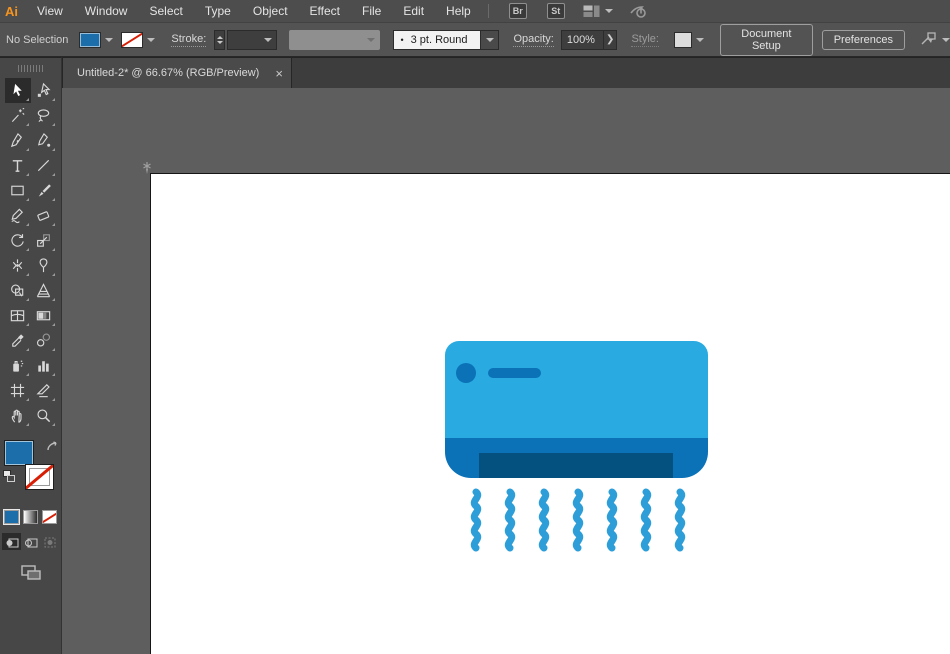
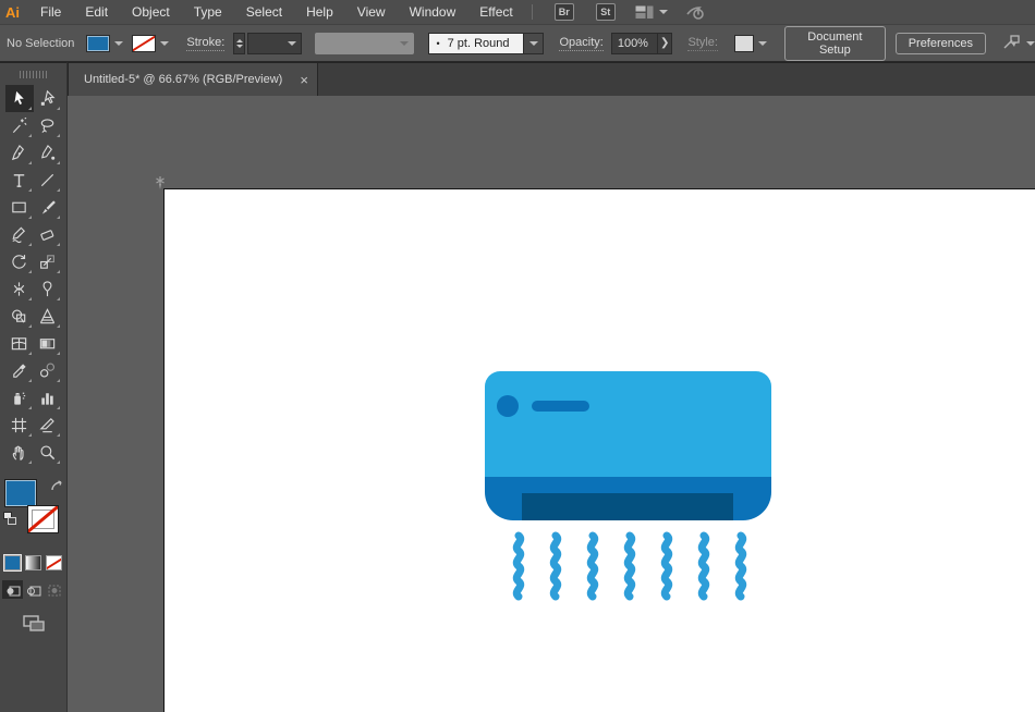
  Ai
- View
+ File
- Window
+ Edit
- Select
+ Object
  Type
- Object
+ Select
- Effect
+ Help
- File
+ View
- Edit
+ Window
- Help
+ Effect
  Br
  St
  No Selection
  Stroke:
  •
- 3 pt. Round
+ 7 pt. Round
  Opacity:
  100%
  ❯
  Style:
  Document Setup
  Preferences
- Untitled-2* @ 66.67% (RGB/Preview)
+ Untitled-5* @ 66.67% (RGB/Preview)
  ×
